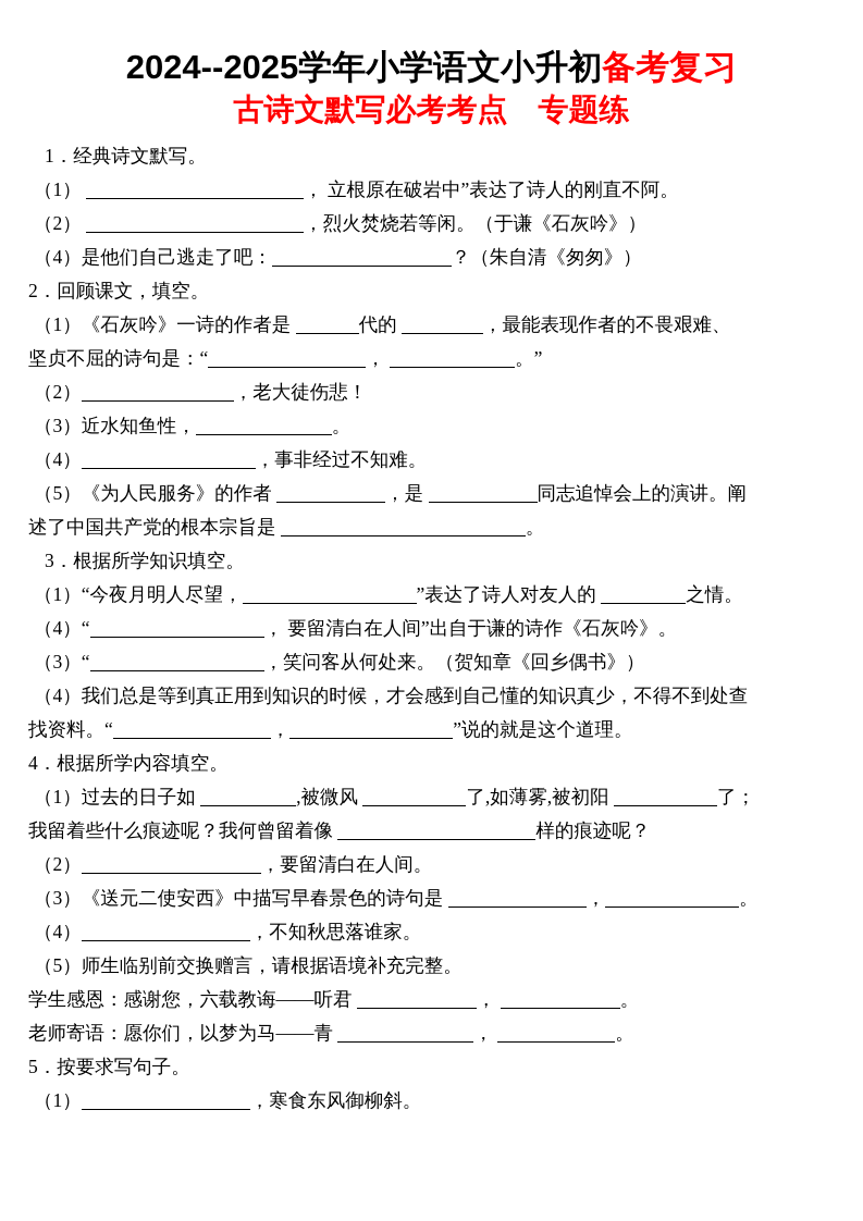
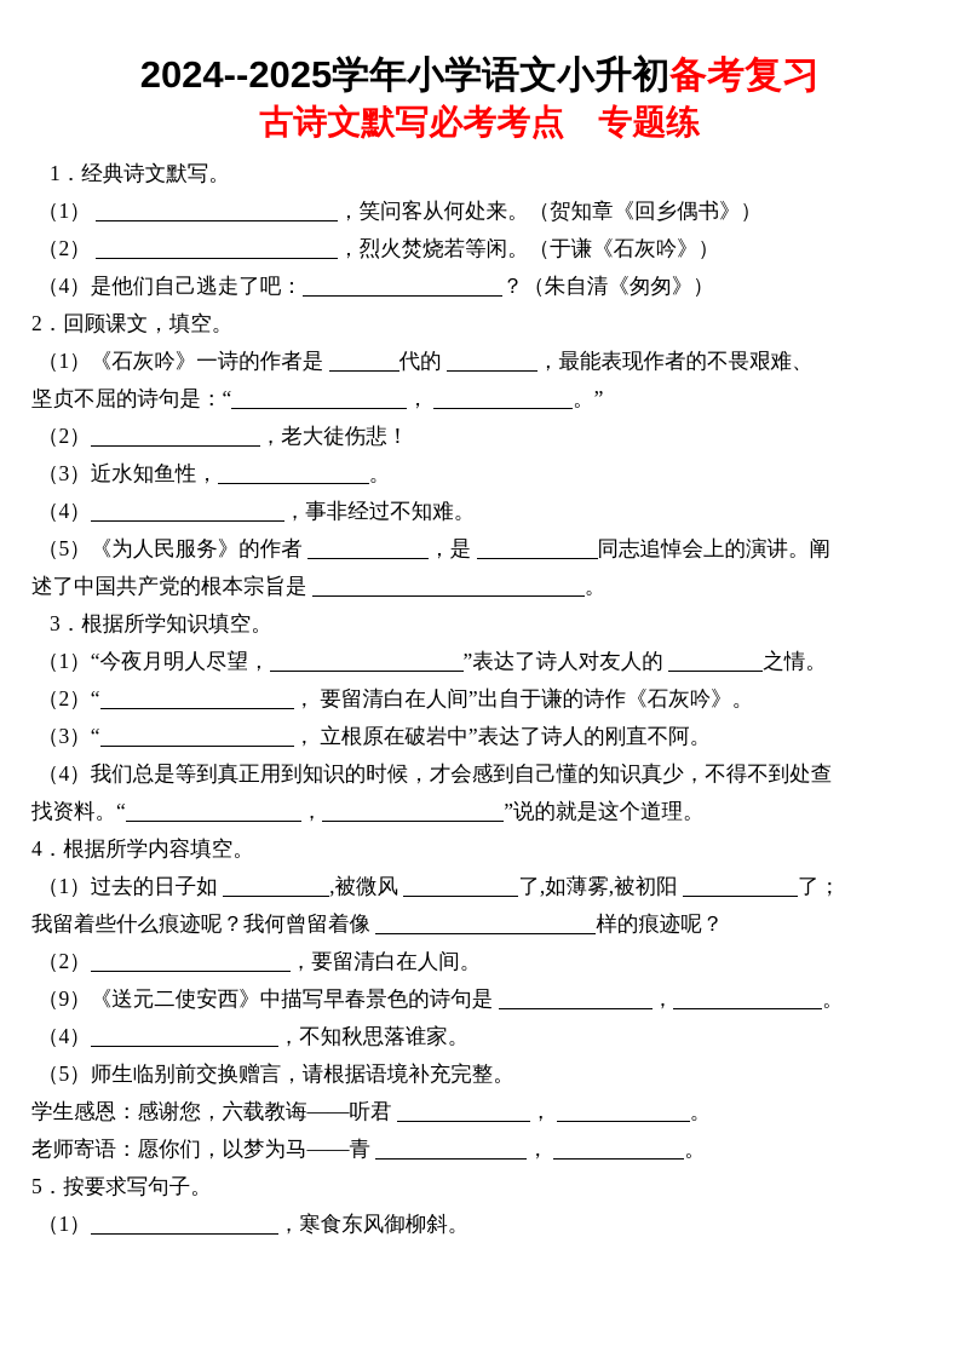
  2024--2025学年小学语文小升初备考复习
  古诗文默写必考考点 专题练
  1．经典诗文默写。
- （1） ， 立根原在破岩中”表达了诗人的刚直不阿。
+ （1） ，笑问客从何处来。（贺知章《回乡偶书》）
  （2） ，烈火焚烧若等闲。（于谦《石灰吟》）
  （4）是他们自己逃走了吧： ？（朱自清《匆匆》）
  2．回顾课文，填空。
  （1）《石灰吟》一诗的作者是 代的 ，最能表现作者的不畏艰难、
  坚贞不屈的诗句是：“ ， 。”
  （2） ，老大徒伤悲！
  （3）近水知鱼性， 。
  （4） ，事非经过不知难。
  （5）《为人民服务》的作者 ，是 同志追悼会上的演讲。阐
  述了中国共产党的根本宗旨是 。
  3．根据所学知识填空。
  （1）“今夜月明人尽望， ”表达了诗人对友人的 之情。
- （4）“ ， 要留清白在人间”出自于谦的诗作《石灰吟》。
+ （2）“ ， 要留清白在人间”出自于谦的诗作《石灰吟》。
- （3）“ ，笑问客从何处来。（贺知章《回乡偶书》）
+ （3）“ ， 立根原在破岩中”表达了诗人的刚直不阿。
  （4）我们总是等到真正用到知识的时候，才会感到自己懂的知识真少，不得不到处查
  找资料。“ ， ”说的就是这个道理。
  4．根据所学内容填空。
  （1）过去的日子如 ,被微风 了,如薄雾,被初阳 了；
  我留着些什么痕迹呢？我何曾留着像 样的痕迹呢？
  （2） ，要留清白在人间。
- （3）《送元二使安西》中描写早春景色的诗句是 ， 。
+ （9）《送元二使安西》中描写早春景色的诗句是 ， 。
  （4） ，不知秋思落谁家。
  （5）师生临别前交换赠言，请根据语境补充完整。
  学生感恩：感谢您，六载教诲——听君 ， 。
  老师寄语：愿你们，以梦为马——青 ， 。
  5．按要求写句子。
  （1） ，寒食东风御柳斜。
